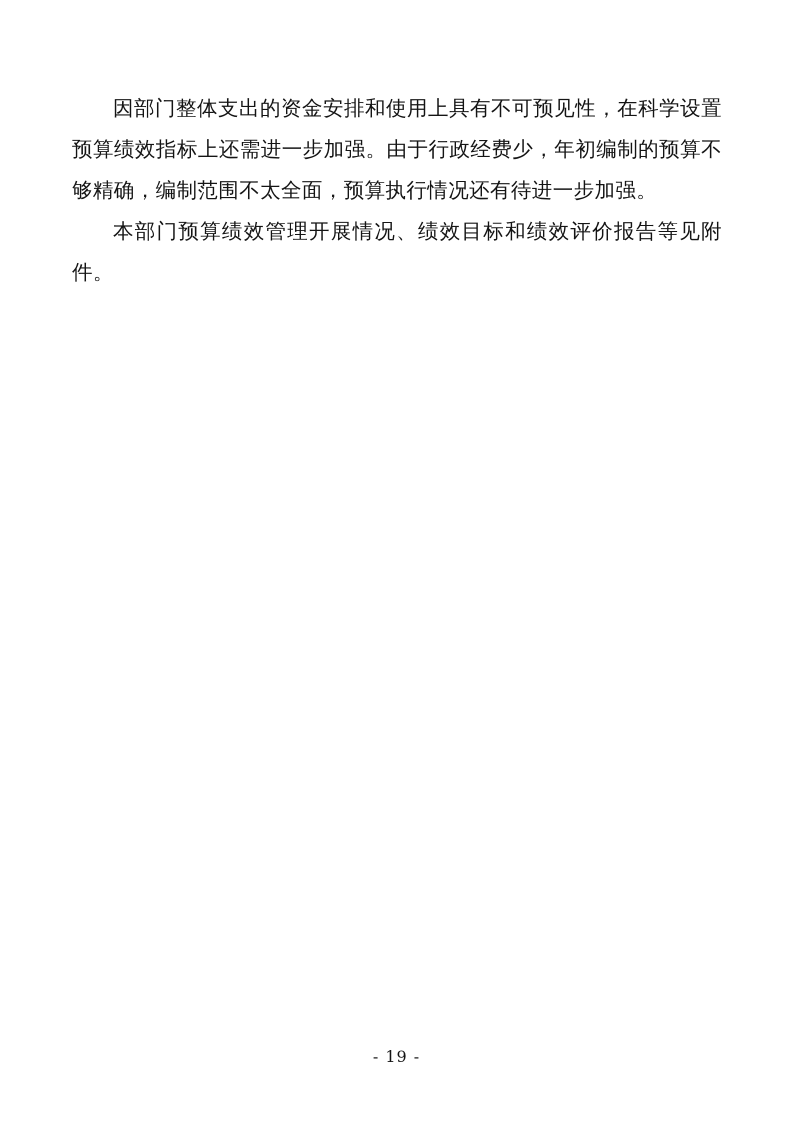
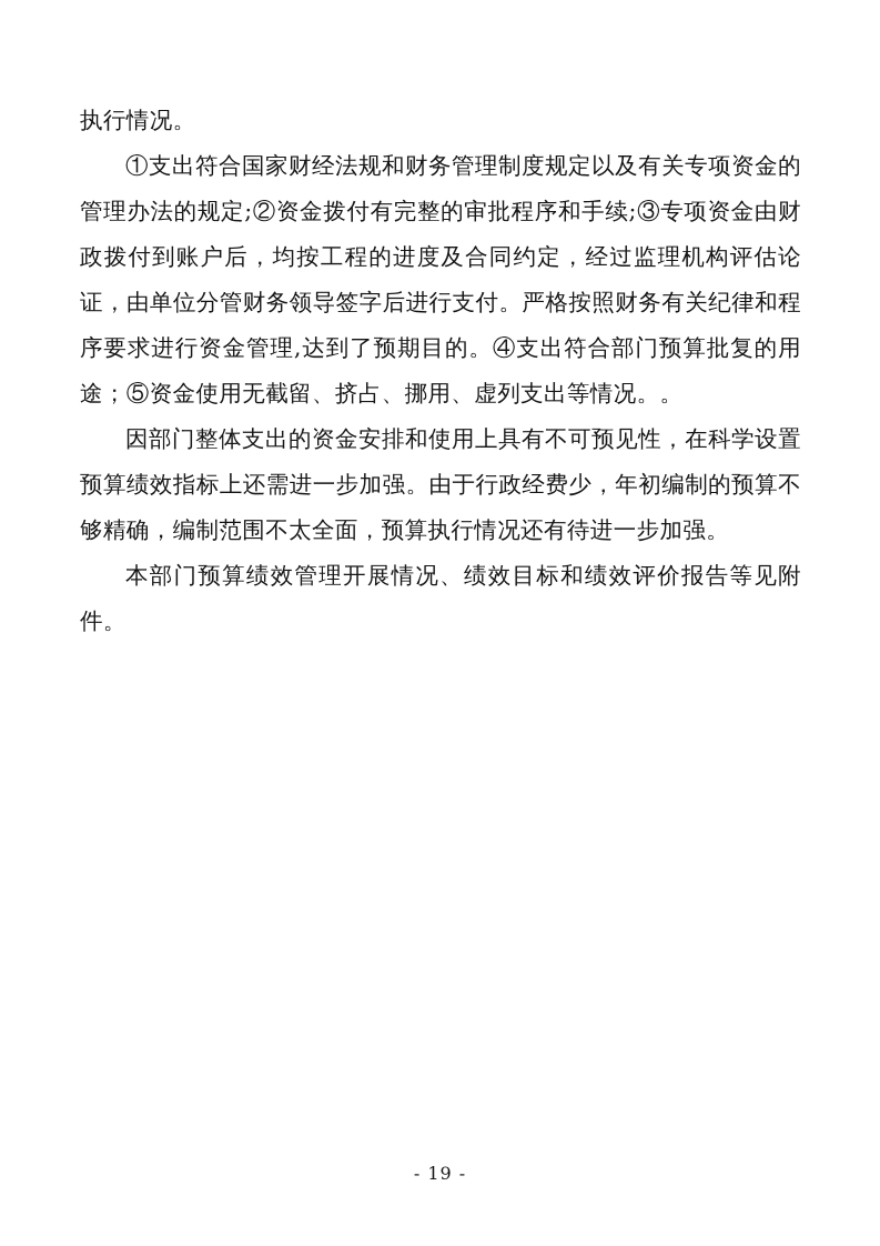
+ 执行情况。
+ ①支出符合国家财经法规和财务管理制度规定以及有关专项资金的管理办法的规定;②资金拨付有完整的审批程序和手续;③专项资金由财政拨付到账户后，均按工程的进度及合同约定，经过监理机构评估论证，由单位分管财务领导签字后进行支付。严格按照财务有关纪律和程序要求进行资金管理,达到了预期目的。④支出符合部门预算批复的用途；⑤资金使用无截留、挤占、挪用、虚列支出等情况。。
  因部门整体支出的资金安排和使用上具有不可预见性，在科学设置预算绩效指标上还需进一步加强。由于行政经费少，年初编制的预算不够精确，编制范围不太全面，预算执行情况还有待进一步加强。
  本部门预算绩效管理开展情况、绩效目标和绩效评价报告等见附件。
  - 19 -
